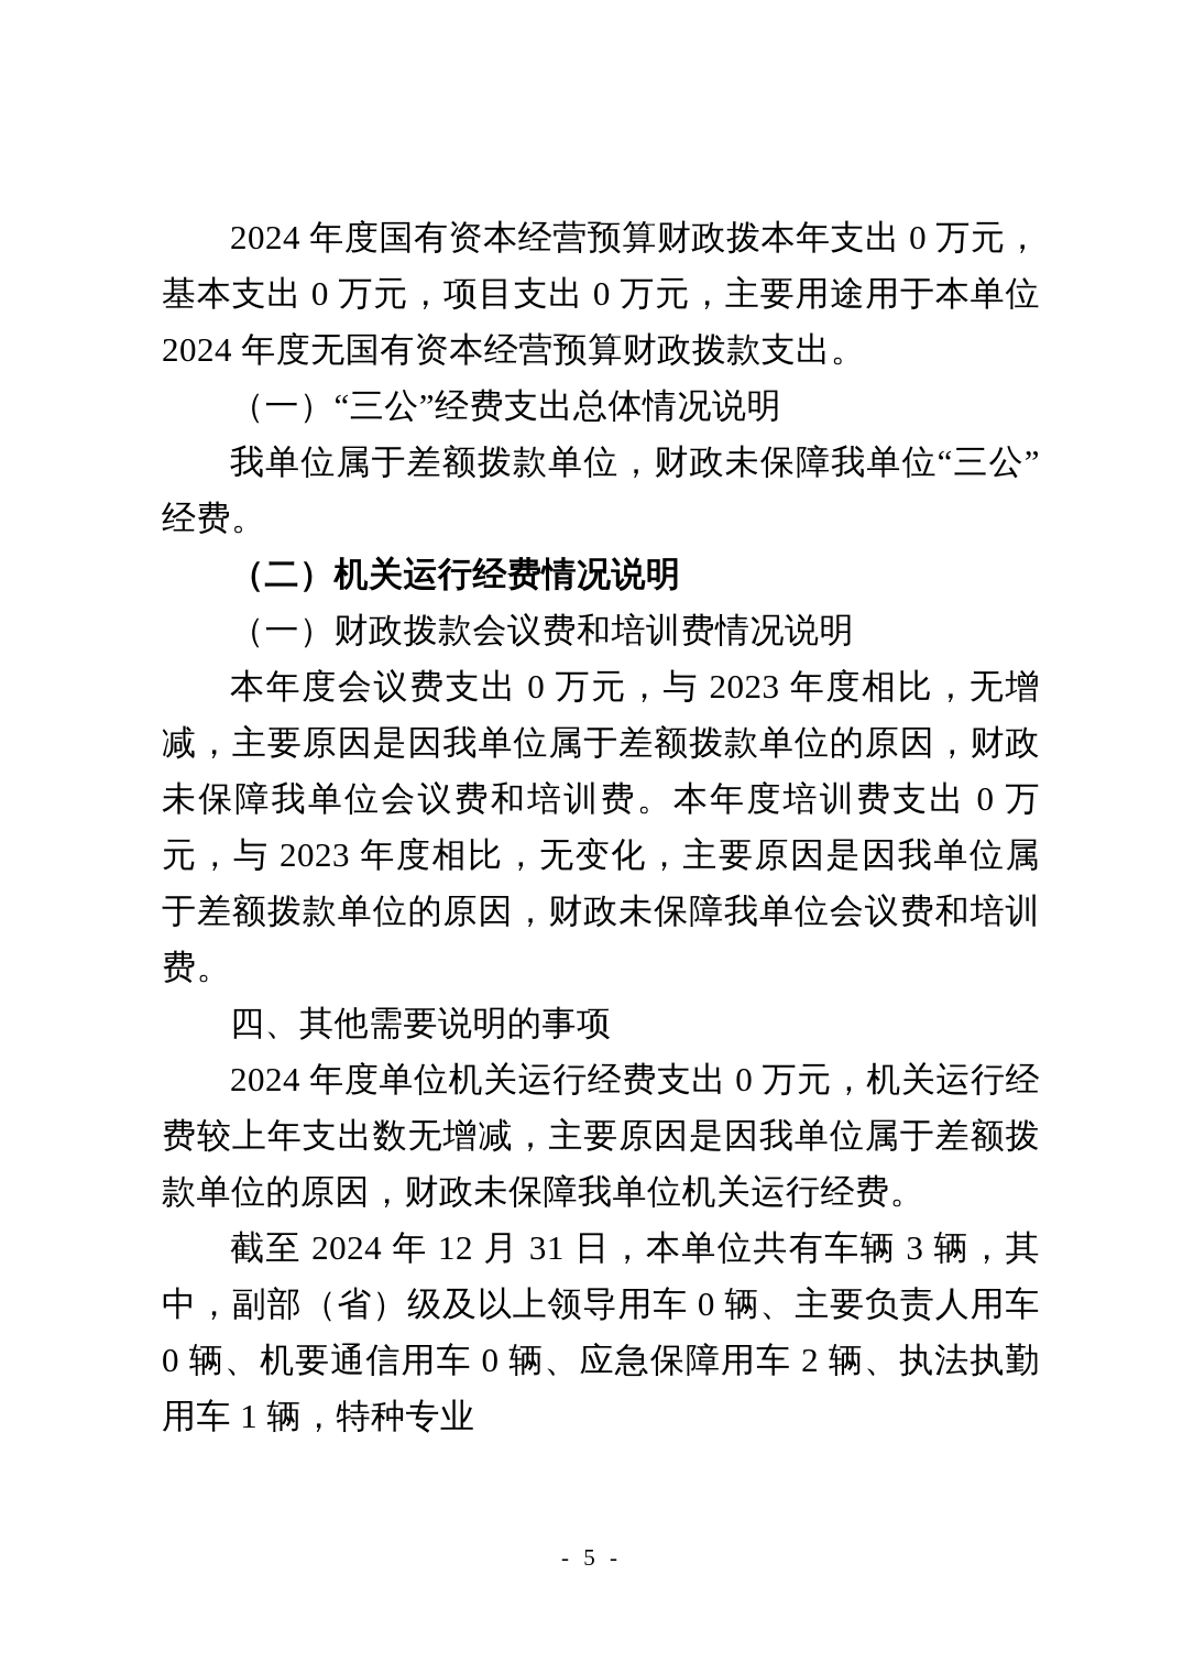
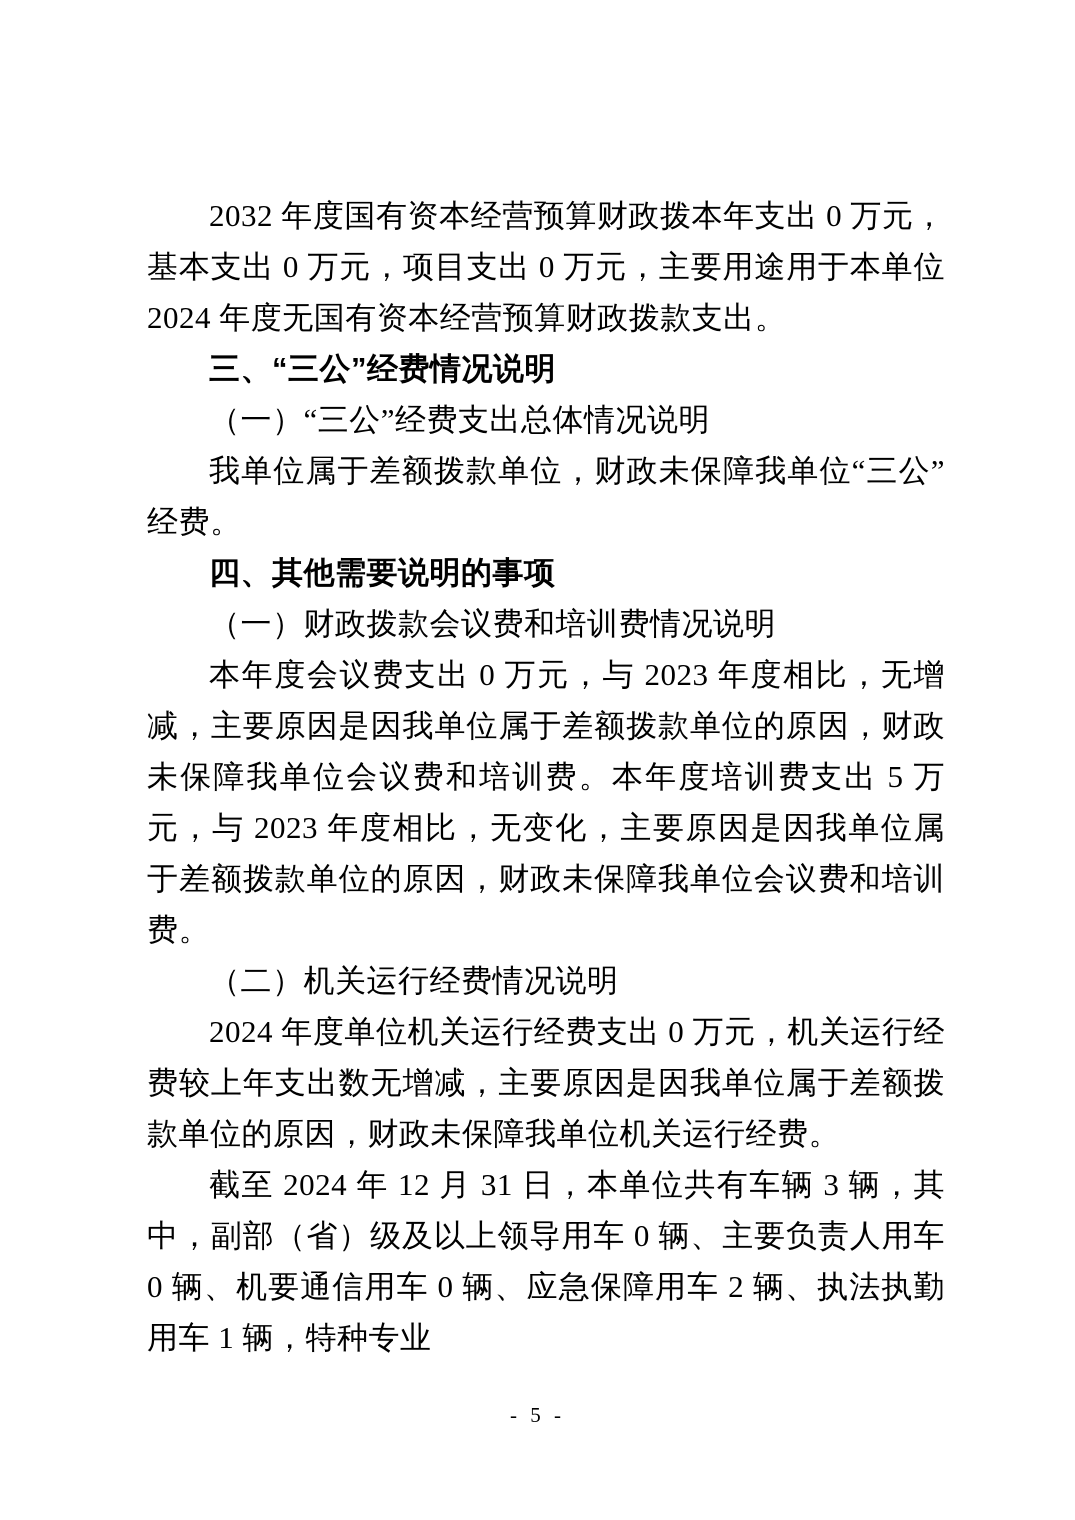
- 2024 年度国有资本经营预算财政拨本年支出 0 万元，基本支出 0 万元，项目支出 0 万元，主要用途用于本单位 2024 年度无国有资本经营预算财政拨款支出。
+ 2032 年度国有资本经营预算财政拨本年支出 0 万元，基本支出 0 万元，项目支出 0 万元，主要用途用于本单位 2024 年度无国有资本经营预算财政拨款支出。
+ 三、“三公”经费情况说明
  （一）“三公”经费支出总体情况说明
  我单位属于差额拨款单位，财政未保障我单位“三公”经费。
- （二）机关运行经费情况说明
+ 四、其他需要说明的事项
  （一）财政拨款会议费和培训费情况说明
- 本年度会议费支出 0 万元，与 2023 年度相比，无增减，主要原因是因我单位属于差额拨款单位的原因，财政未保障我单位会议费和培训费。本年度培训费支出 0 万元，与 2023 年度相比，无变化，主要原因是因我单位属于差额拨款单位的原因，财政未保障我单位会议费和培训费。
+ 本年度会议费支出 0 万元，与 2023 年度相比，无增减，主要原因是因我单位属于差额拨款单位的原因，财政未保障我单位会议费和培训费。本年度培训费支出 5 万元，与 2023 年度相比，无变化，主要原因是因我单位属于差额拨款单位的原因，财政未保障我单位会议费和培训费。
- 四、其他需要说明的事项
+ （二）机关运行经费情况说明
  2024 年度单位机关运行经费支出 0 万元，机关运行经费较上年支出数无增减，主要原因是因我单位属于差额拨款单位的原因，财政未保障我单位机关运行经费。
  截至 2024 年 12 月 31 日，本单位共有车辆 3 辆，其中，副部（省）级及以上领导用车 0 辆、主要负责人用车 0 辆、机要通信用车 0 辆、应急保障用车 2 辆、执法执勤用车 1 辆，特种专业
  - 5 -
